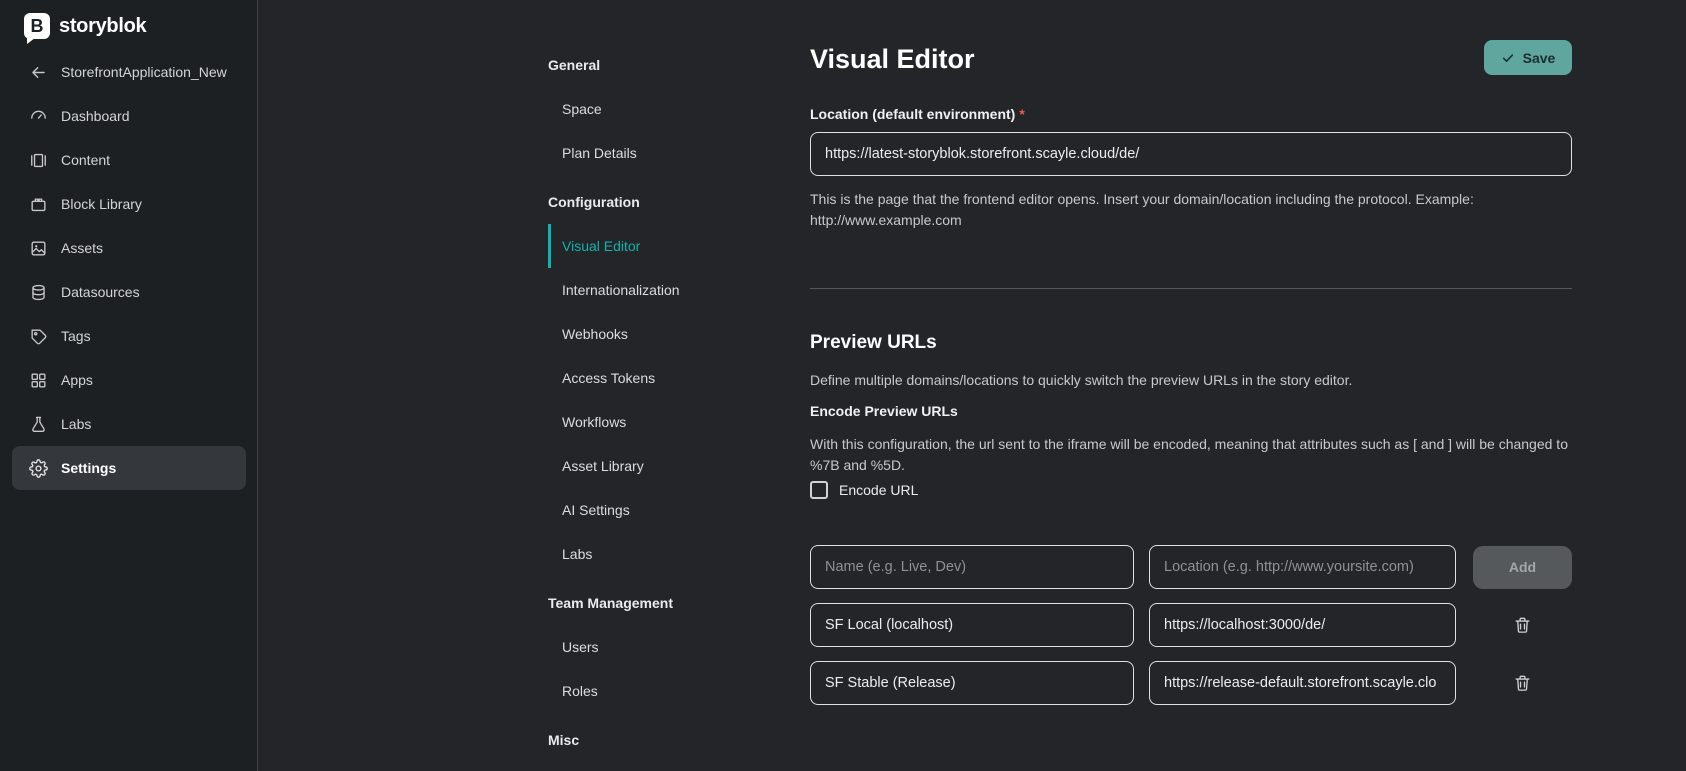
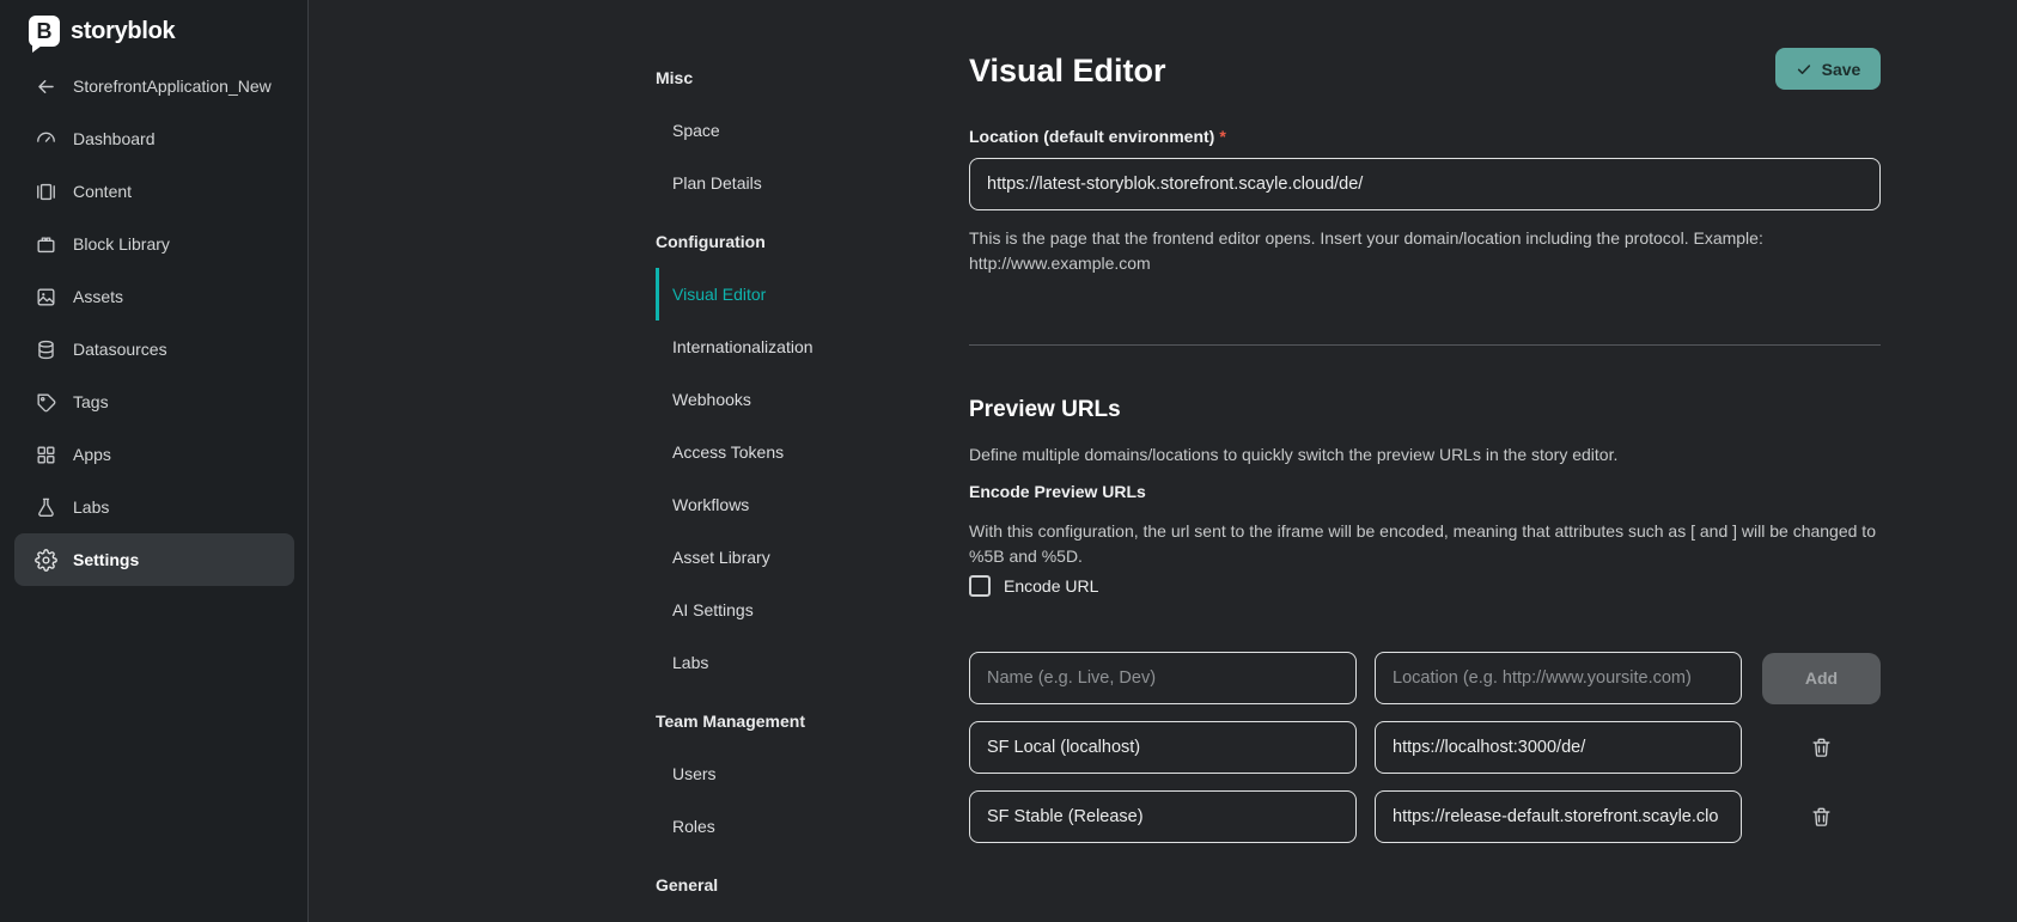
  B
  storyblok
  StorefrontApplication_New
  Dashboard
  Content
  Block Library
  Assets
  Datasources
  Tags
  Apps
  Labs
  Settings
- General
+ Misc
  Space
  Plan Details
  Configuration
  Visual Editor
  Internationalization
  Webhooks
  Access Tokens
  Workflows
  Asset Library
  AI Settings
  Labs
  Team Management
  Users
  Roles
- Misc
+ General
  Visual Editor
  Save
  Location (default environment) *
  https://latest-storyblok.storefront.scayle.cloud/de/
  This is the page that the frontend editor opens. Insert your domain/location including the protocol. Example: http://www.example.com
  Preview URLs
  Define multiple domains/locations to quickly switch the preview URLs in the story editor.
  Encode Preview URLs
- With this configuration, the url sent to the iframe will be encoded, meaning that attributes such as [ and ] will be changed to %7B and %5D.
+ With this configuration, the url sent to the iframe will be encoded, meaning that attributes such as [ and ] will be changed to %5B and %5D.
  Encode URL
  Name (e.g. Live, Dev)
  Location (e.g. http://www.yoursite.com)
  Add
  SF Local (localhost)
  https://localhost:3000/de/
  SF Stable (Release)
  https://release-default.storefront.scayle.clo
